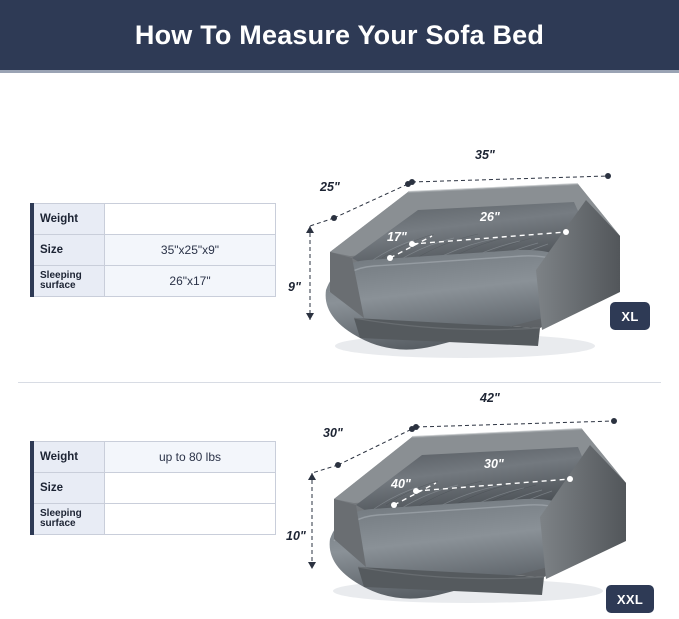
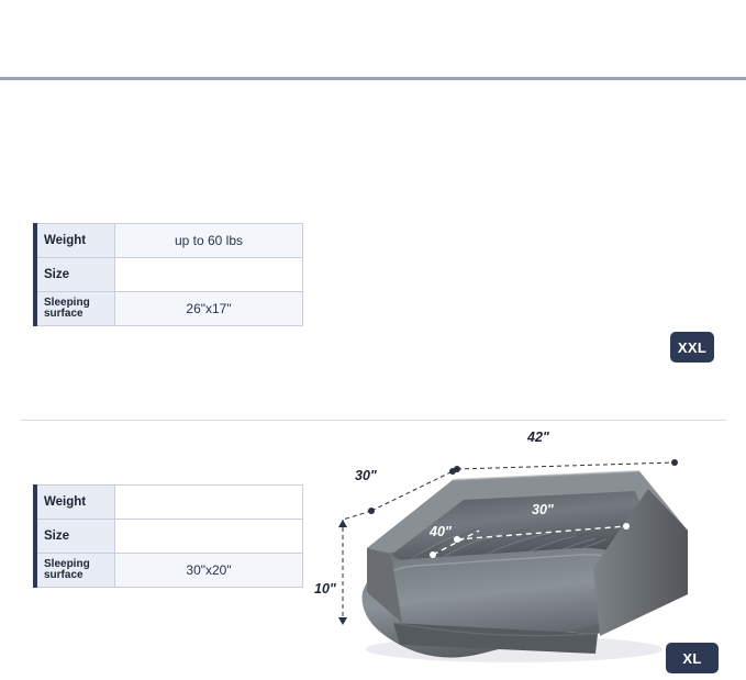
- How To Measure Your Sofa Bed
  Weight
+ up to 60 lbs
  Size
- 35"x25"x9"
  Sleeping
  surface
  26"x17"
- 35"
- 25"
- 9"
- 26"
- 17"
- XL
+ XXL
  Weight
- up to 80 lbs
  Size
  Sleeping
  surface
+ 30"x20"
  42"
  30"
  10"
  30"
  40"
- XXL
+ XL
